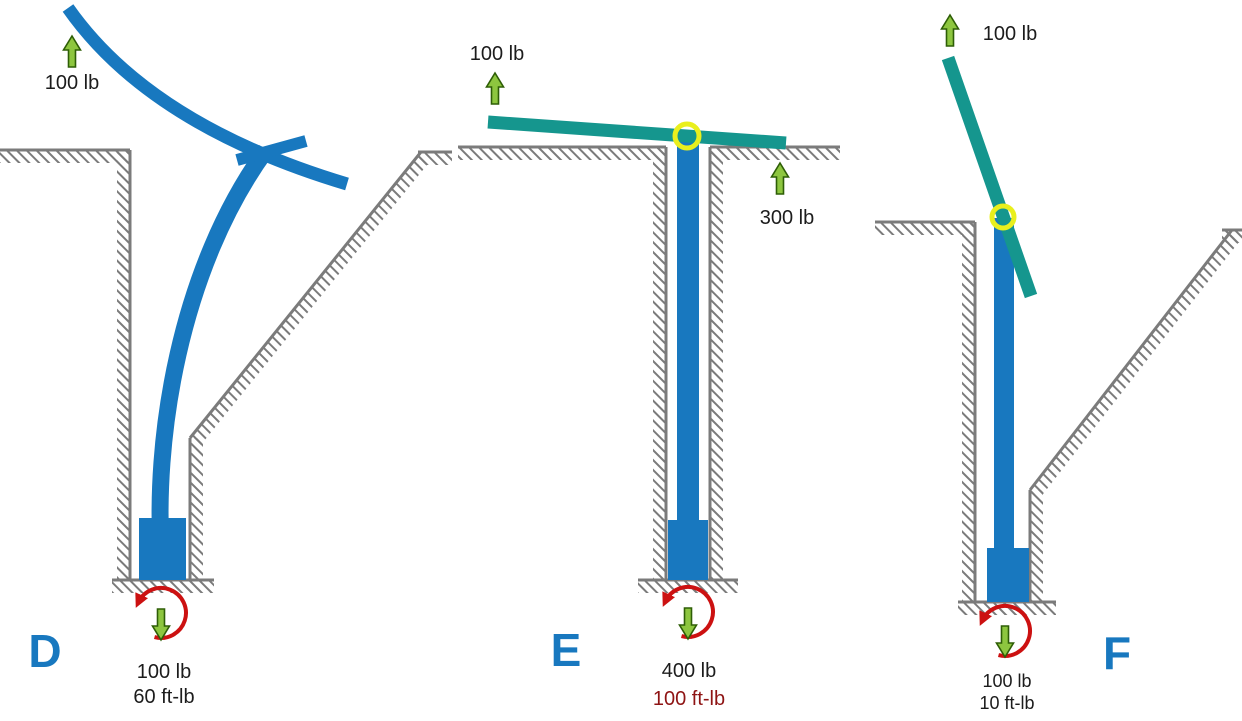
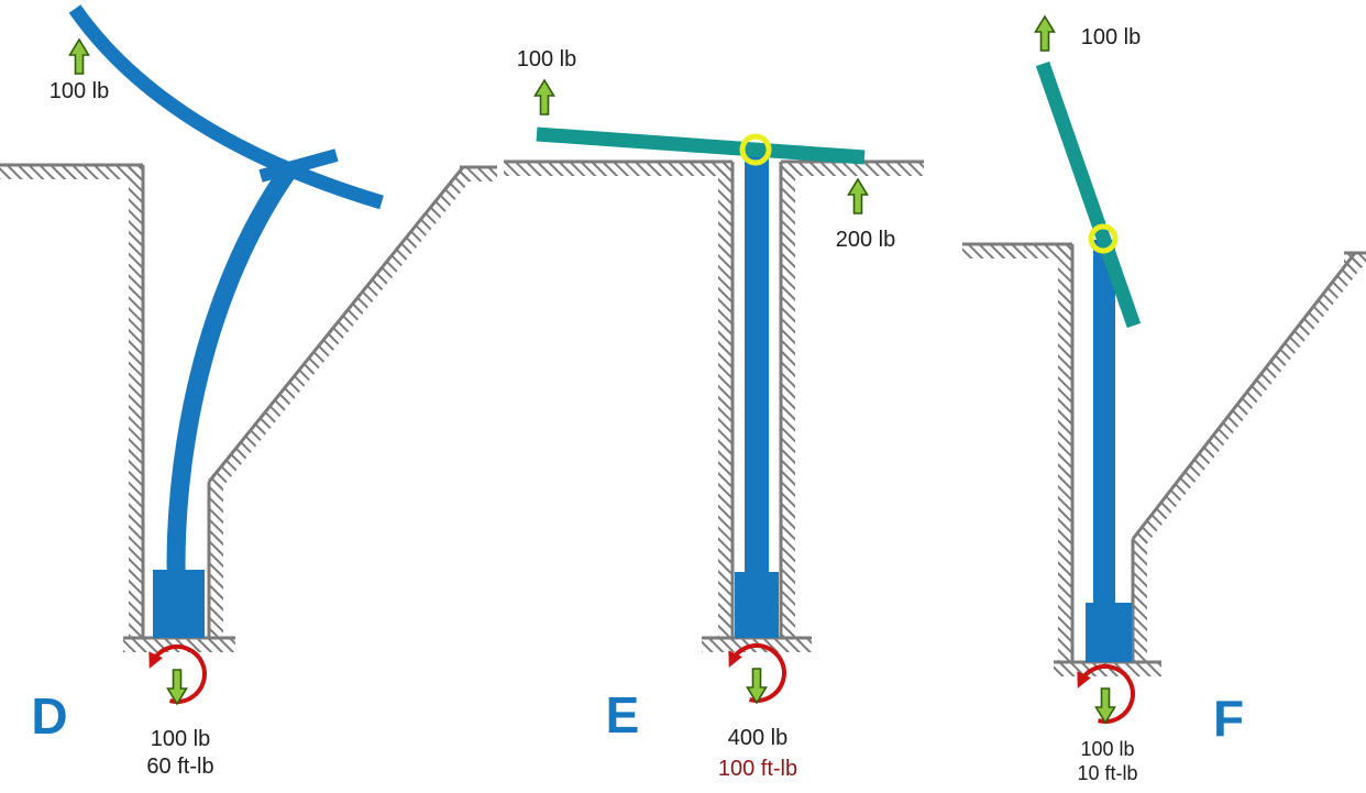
  100 lb
  100 lb
  60 ft-lb
  D
  100 lb
- 300 lb
+ 200 lb
  400 lb
  100 ft-lb
  E
  100 lb
  100 lb
  10 ft-lb
  F
